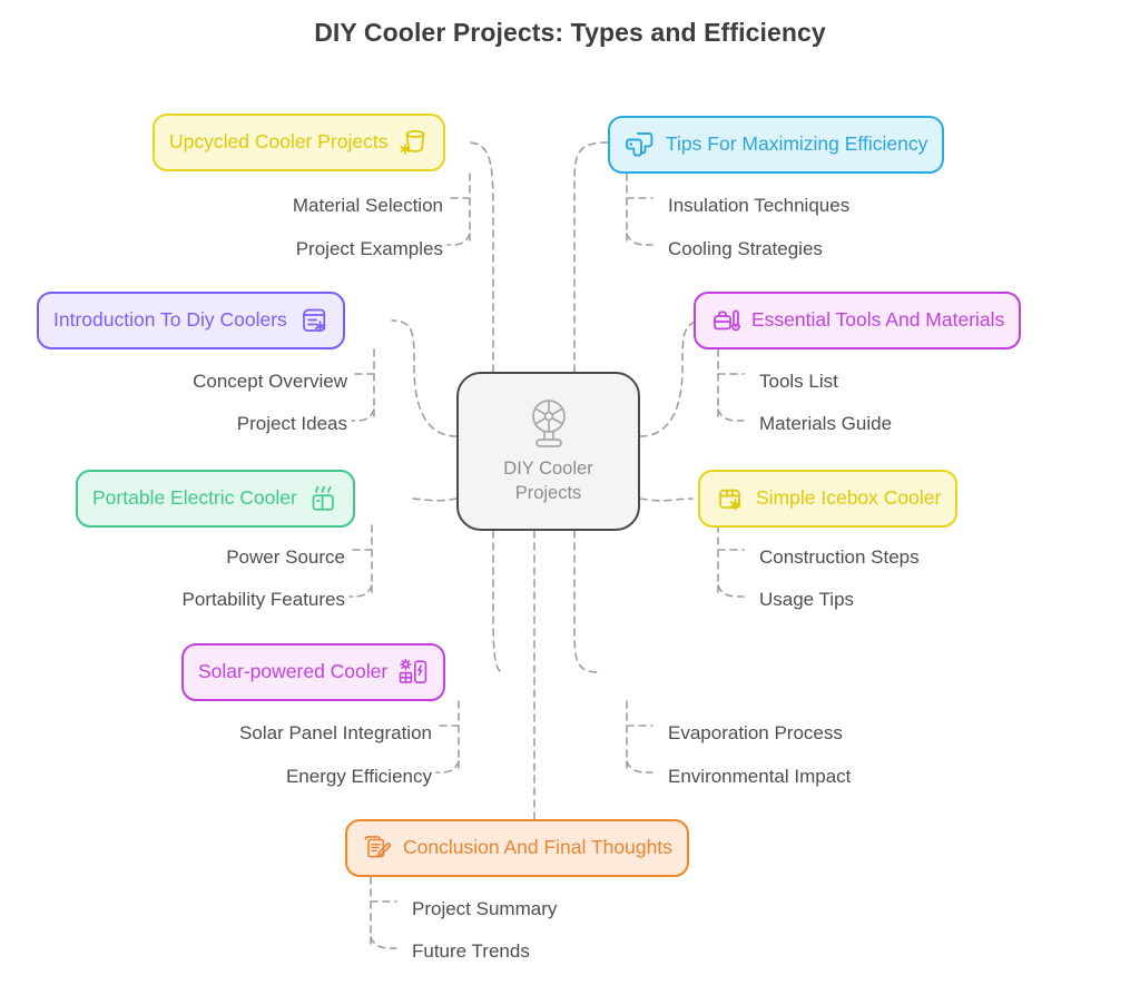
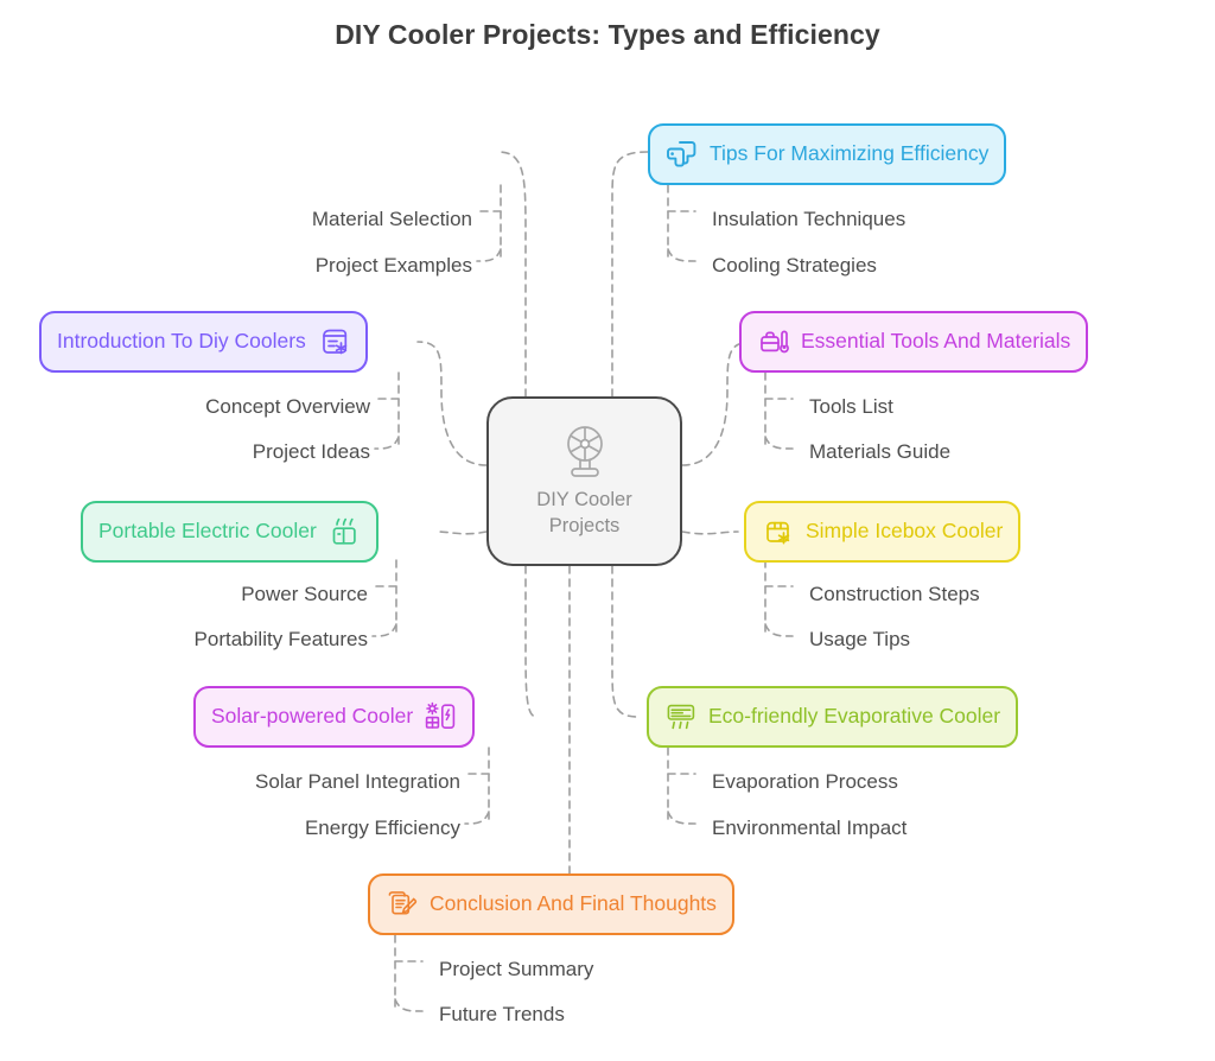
  DIY Cooler Projects: Types and Efficiency
  DIY Cooler Projects
- Upcycled Cooler Projects
  Tips For Maximizing Efficiency
  Introduction To Diy Coolers
  Essential Tools And Materials
  Portable Electric Cooler
  Simple Icebox Cooler
  Solar-powered Cooler
+ Eco-friendly Evaporative Cooler
  Conclusion And Final Thoughts
  Material Selection
  Project Examples
  Insulation Techniques
  Cooling Strategies
  Concept Overview
  Project Ideas
  Tools List
  Materials Guide
  Power Source
  Portability Features
  Construction Steps
  Usage Tips
  Solar Panel Integration
  Energy Efficiency
  Evaporation Process
  Environmental Impact
  Project Summary
  Future Trends
